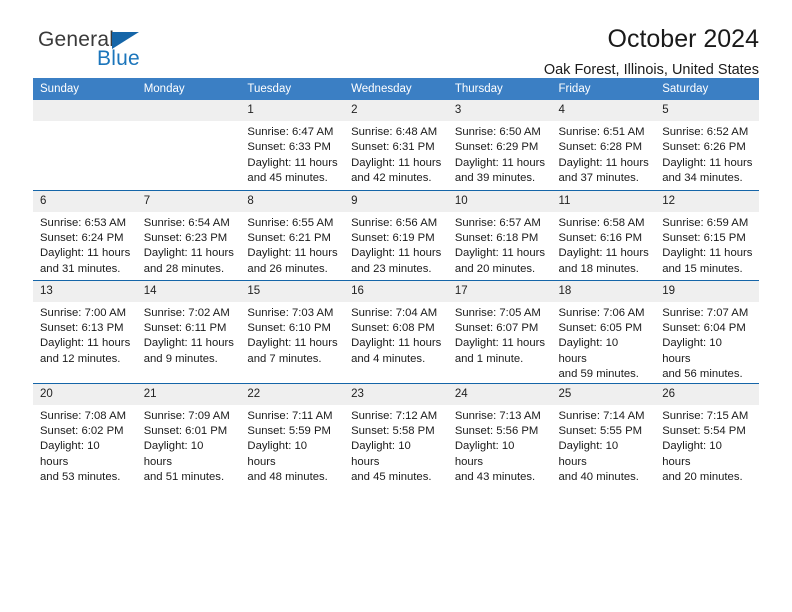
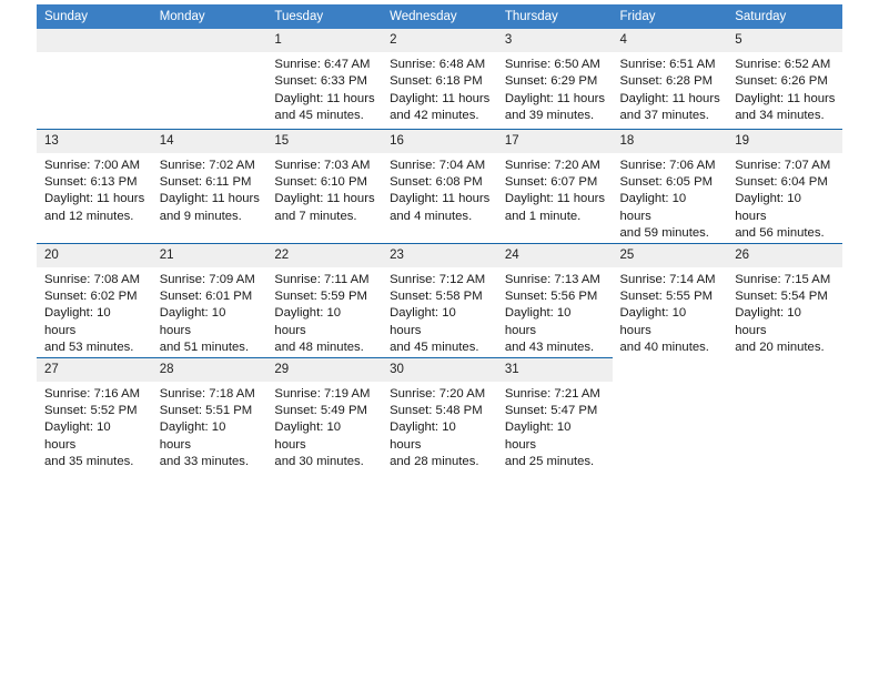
- General
- Blue
- October 2024
- Oak Forest, Illinois, United States
  Sunday	Monday	Tuesday	Wednesday	Thursday	Friday	Saturday
- 		1Sunrise: 6:47 AMSunset: 6:33 PMDaylight: 11 hoursand 45 minutes.	2Sunrise: 6:48 AMSunset: 6:31 PMDaylight: 11 hoursand 42 minutes.	3Sunrise: 6:50 AMSunset: 6:29 PMDaylight: 11 hoursand 39 minutes.	4Sunrise: 6:51 AMSunset: 6:28 PMDaylight: 11 hoursand 37 minutes.	5Sunrise: 6:52 AMSunset: 6:26 PMDaylight: 11 hoursand 34 minutes.
+ 		1Sunrise: 6:47 AMSunset: 6:33 PMDaylight: 11 hoursand 45 minutes.	2Sunrise: 6:48 AMSunset: 6:18 PMDaylight: 11 hoursand 42 minutes.	3Sunrise: 6:50 AMSunset: 6:29 PMDaylight: 11 hoursand 39 minutes.	4Sunrise: 6:51 AMSunset: 6:28 PMDaylight: 11 hoursand 37 minutes.	5Sunrise: 6:52 AMSunset: 6:26 PMDaylight: 11 hoursand 34 minutes.
- 6Sunrise: 6:53 AMSunset: 6:24 PMDaylight: 11 hoursand 31 minutes.	7Sunrise: 6:54 AMSunset: 6:23 PMDaylight: 11 hoursand 28 minutes.	8Sunrise: 6:55 AMSunset: 6:21 PMDaylight: 11 hoursand 26 minutes.	9Sunrise: 6:56 AMSunset: 6:19 PMDaylight: 11 hoursand 23 minutes.	10Sunrise: 6:57 AMSunset: 6:18 PMDaylight: 11 hoursand 20 minutes.	11Sunrise: 6:58 AMSunset: 6:16 PMDaylight: 11 hoursand 18 minutes.	12Sunrise: 6:59 AMSunset: 6:15 PMDaylight: 11 hoursand 15 minutes.
- 13Sunrise: 7:00 AMSunset: 6:13 PMDaylight: 11 hoursand 12 minutes.	14Sunrise: 7:02 AMSunset: 6:11 PMDaylight: 11 hoursand 9 minutes.	15Sunrise: 7:03 AMSunset: 6:10 PMDaylight: 11 hoursand 7 minutes.	16Sunrise: 7:04 AMSunset: 6:08 PMDaylight: 11 hoursand 4 minutes.	17Sunrise: 7:05 AMSunset: 6:07 PMDaylight: 11 hoursand 1 minute.	18Sunrise: 7:06 AMSunset: 6:05 PMDaylight: 10 hoursand 59 minutes.	19Sunrise: 7:07 AMSunset: 6:04 PMDaylight: 10 hoursand 56 minutes.
+ 13Sunrise: 7:00 AMSunset: 6:13 PMDaylight: 11 hoursand 12 minutes.	14Sunrise: 7:02 AMSunset: 6:11 PMDaylight: 11 hoursand 9 minutes.	15Sunrise: 7:03 AMSunset: 6:10 PMDaylight: 11 hoursand 7 minutes.	16Sunrise: 7:04 AMSunset: 6:08 PMDaylight: 11 hoursand 4 minutes.	17Sunrise: 7:20 AMSunset: 6:07 PMDaylight: 11 hoursand 1 minute.	18Sunrise: 7:06 AMSunset: 6:05 PMDaylight: 10 hoursand 59 minutes.	19Sunrise: 7:07 AMSunset: 6:04 PMDaylight: 10 hoursand 56 minutes.
  20Sunrise: 7:08 AMSunset: 6:02 PMDaylight: 10 hoursand 53 minutes.	21Sunrise: 7:09 AMSunset: 6:01 PMDaylight: 10 hoursand 51 minutes.	22Sunrise: 7:11 AMSunset: 5:59 PMDaylight: 10 hoursand 48 minutes.	23Sunrise: 7:12 AMSunset: 5:58 PMDaylight: 10 hoursand 45 minutes.	24Sunrise: 7:13 AMSunset: 5:56 PMDaylight: 10 hoursand 43 minutes.	25Sunrise: 7:14 AMSunset: 5:55 PMDaylight: 10 hoursand 40 minutes.	26Sunrise: 7:15 AMSunset: 5:54 PMDaylight: 10 hoursand 20 minutes.
+ 27Sunrise: 7:16 AMSunset: 5:52 PMDaylight: 10 hoursand 35 minutes.	28Sunrise: 7:18 AMSunset: 5:51 PMDaylight: 10 hoursand 33 minutes.	29Sunrise: 7:19 AMSunset: 5:49 PMDaylight: 10 hoursand 30 minutes.	30Sunrise: 7:20 AMSunset: 5:48 PMDaylight: 10 hoursand 28 minutes.	31Sunrise: 7:21 AMSunset: 5:47 PMDaylight: 10 hoursand 25 minutes.
